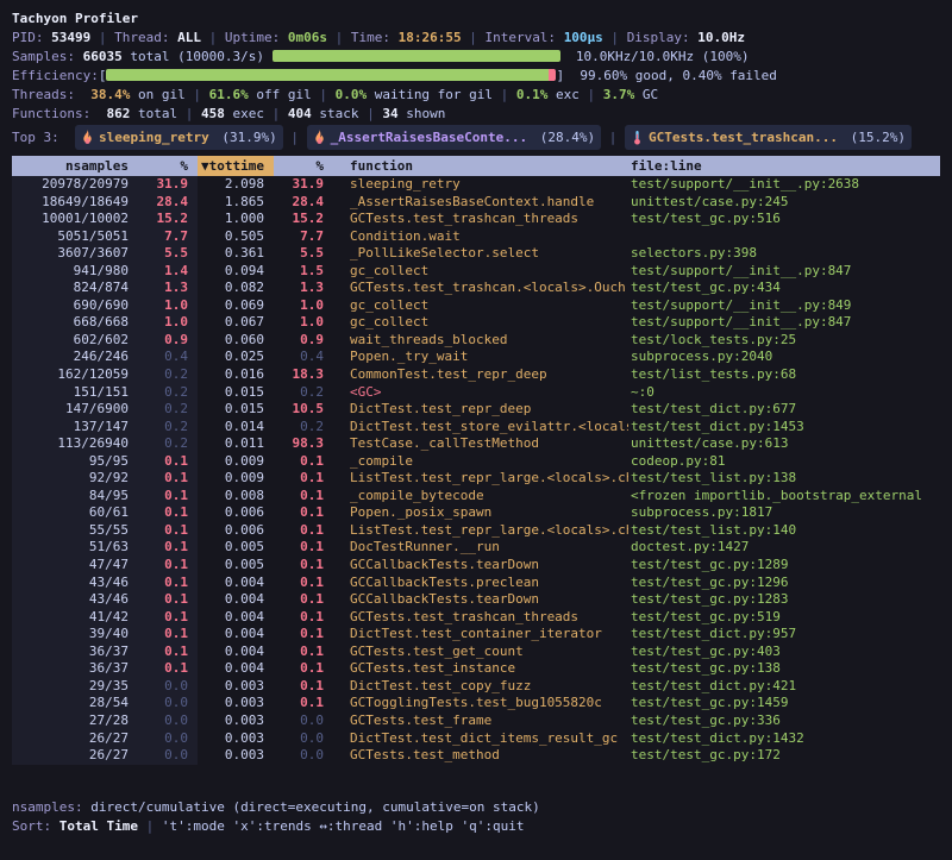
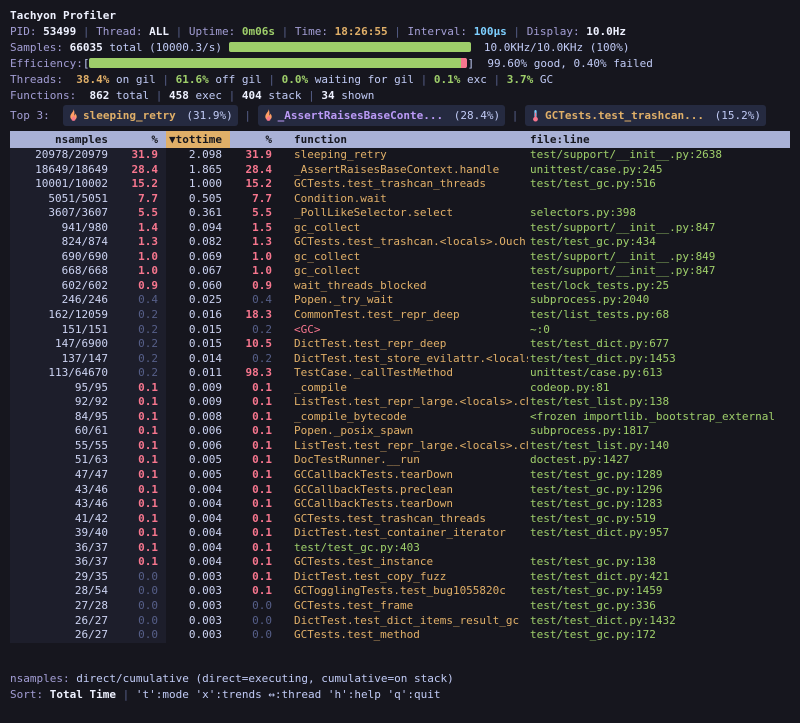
  Tachyon Profiler
  PID: 53499 | Thread: ALL | Uptime: 0m06s | Time: 18:26:55 | Interval: 100μs | Display: 10.0Hz
  Samples: 66035 total (10000.3/s) 10.0KHz/10.0KHz (100%)
  Efficiency:[ ] 99.60% good, 0.40% failed
  Threads: 38.4% on gil | 61.6% off gil | 0.0% waiting for gil | 0.1% exc | 3.7% GC
  Functions: 862 total | 458 exec | 404 stack | 34 shown
  Top 3:
  sleeping_retry
  (31.9%)
  |
  _AssertRaisesBaseConte...
  (28.4%)
  |
  GCTests.test_trashcan...
  (15.2%)
  nsamples
  %
  ▼tottime
  %
  function
  file:line
  20978/20979
  31.9
  2.098
  31.9
  sleeping_retry
  test/support/__init__.py:2638
  18649/18649
  28.4
  1.865
  28.4
  _AssertRaisesBaseContext.handle
  unittest/case.py:245
  10001/10002
  15.2
  1.000
  15.2
  GCTests.test_trashcan_threads
  test/test_gc.py:516
  5051/5051
  7.7
  0.505
  7.7
  Condition.wait
  3607/3607
  5.5
  0.361
  5.5
  _PollLikeSelector.select
  selectors.py:398
  941/980
  1.4
  0.094
  1.5
  gc_collect
  test/support/__init__.py:847
  824/874
  1.3
  0.082
  1.3
  GCTests.test_trashcan.<locals>.Ouch
  test/test_gc.py:434
  690/690
  1.0
  0.069
  1.0
  gc_collect
  test/support/__init__.py:849
  668/668
  1.0
  0.067
  1.0
  gc_collect
  test/support/__init__.py:847
  602/602
  0.9
  0.060
  0.9
  wait_threads_blocked
  test/lock_tests.py:25
  246/246
  0.4
  0.025
  0.4
  Popen._try_wait
  subprocess.py:2040
  162/12059
  0.2
  0.016
  18.3
  CommonTest.test_repr_deep
  test/list_tests.py:68
  151/151
  0.2
  0.015
  0.2
  <GC>
  ~:0
  147/6900
  0.2
  0.015
  10.5
  DictTest.test_repr_deep
  test/test_dict.py:677
  137/147
  0.2
  0.014
  0.2
  DictTest.test_store_evilattr.<local
  test/test_dict.py:1453
- 113/26940
+ 113/64670
  0.2
  0.011
  98.3
  TestCase._callTestMethod
  unittest/case.py:613
  95/95
  0.1
  0.009
  0.1
  _compile
  codeop.py:81
  92/92
  0.1
  0.009
  0.1
  ListTest.test_repr_large.<locals>.c
  test/test_list.py:138
  84/95
  0.1
  0.008
  0.1
  _compile_bytecode
  <frozen importlib._bootstrap_external
  60/61
  0.1
  0.006
  0.1
  Popen._posix_spawn
  subprocess.py:1817
  55/55
  0.1
  0.006
  0.1
  ListTest.test_repr_large.<locals>.c
  test/test_list.py:140
  51/63
  0.1
  0.005
  0.1
  DocTestRunner.__run
  doctest.py:1427
  47/47
  0.1
  0.005
  0.1
  GCCallbackTests.tearDown
  test/test_gc.py:1289
  43/46
  0.1
  0.004
  0.1
  GCCallbackTests.preclean
  test/test_gc.py:1296
  43/46
  0.1
  0.004
  0.1
  GCCallbackTests.tearDown
  test/test_gc.py:1283
  41/42
  0.1
  0.004
  0.1
  GCTests.test_trashcan_threads
  test/test_gc.py:519
  39/40
  0.1
  0.004
  0.1
  DictTest.test_container_iterator
  test/test_dict.py:957
  36/37
  0.1
  0.004
  0.1
- GCTests.test_get_count
  test/test_gc.py:403
  36/37
  0.1
  0.004
  0.1
  GCTests.test_instance
  test/test_gc.py:138
  29/35
  0.0
  0.003
  0.1
  DictTest.test_copy_fuzz
  test/test_dict.py:421
  28/54
  0.0
  0.003
  0.1
  GCTogglingTests.test_bug1055820c
  test/test_gc.py:1459
  27/28
  0.0
  0.003
  0.0
  GCTests.test_frame
  test/test_gc.py:336
  26/27
  0.0
  0.003
  0.0
  DictTest.test_dict_items_result_gc
  test/test_dict.py:1432
  26/27
  0.0
  0.003
  0.0
  GCTests.test_method
  test/test_gc.py:172
  nsamples: direct/cumulative (direct=executing, cumulative=on stack)
  Sort: Total Time | 't':mode 'x':trends ↔:thread 'h':help 'q':quit
